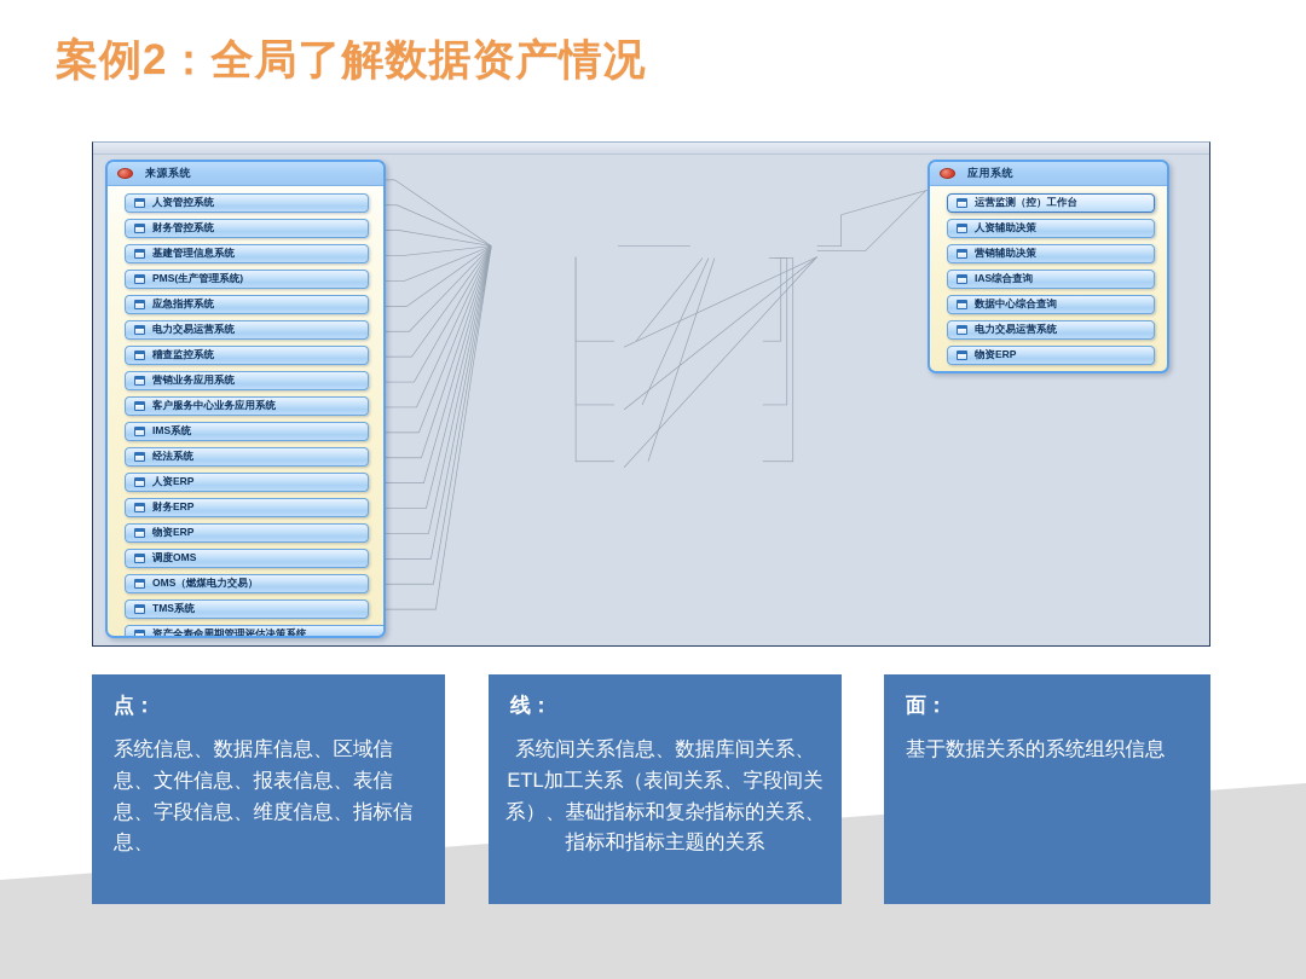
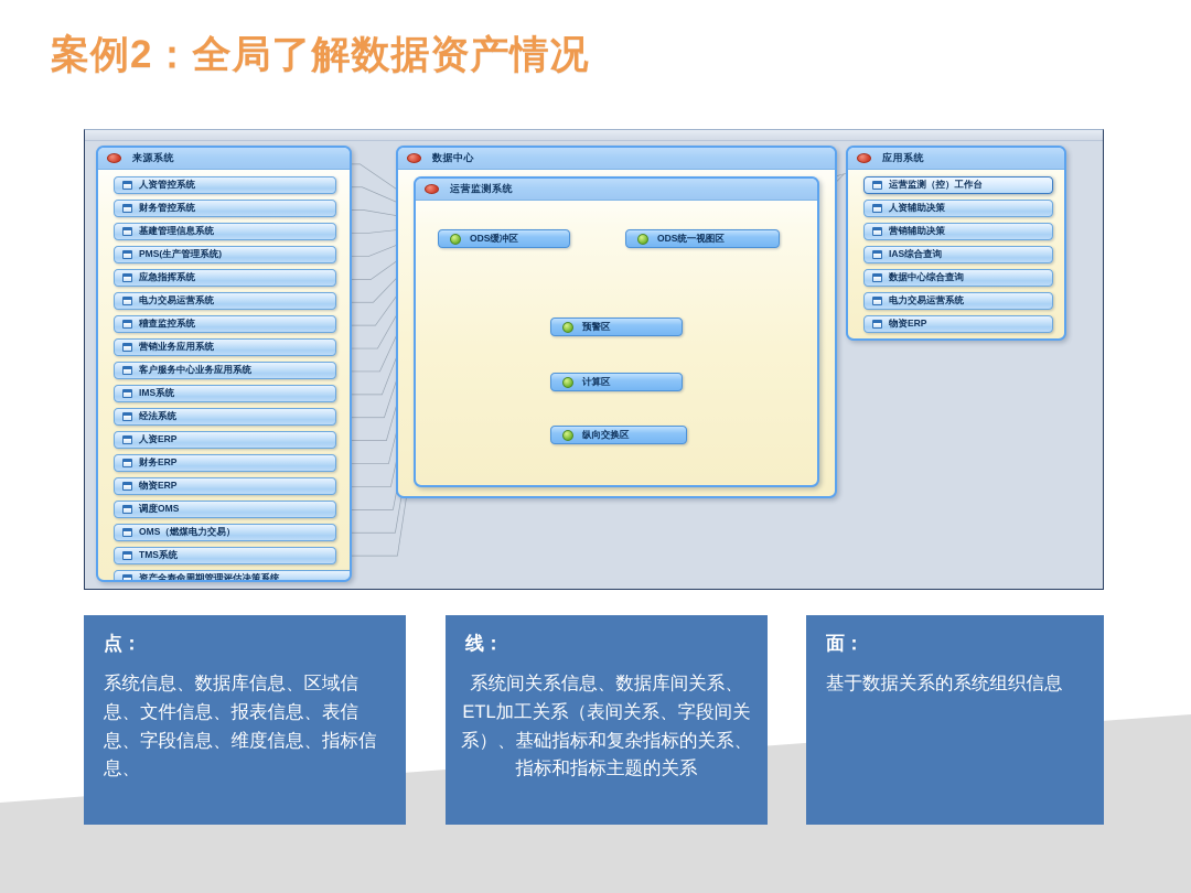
  案例2：全局了解数据资产情况
  来源系统
  人资管控系统
  财务管控系统
  基建管理信息系统
  PMS(生产管理系统)
  应急指挥系统
  电力交易运营系统
  稽查监控系统
  营销业务应用系统
  客户服务中心业务应用系统
  IMS系统
  经法系统
  人资ERP
  财务ERP
  物资ERP
  调度OMS
  OMS（燃煤电力交易）
  TMS系统
  资产全寿命周期管理评估决策系统
+ 数据中心
+ 运营监测系统
+ ODS缓冲区
+ ODS统一视图区
+ 预警区
+ 计算区
+ 纵向交换区
  应用系统
  运营监测（控）工作台
  人资辅助决策
  营销辅助决策
  IAS综合查询
  数据中心综合查询
  电力交易运营系统
  物资ERP
  点：
  系统信息、数据库信息、区域信息、文件信息、报表信息、表信息、字段信息、维度信息、指标信息、
  线：
  系统间关系信息、数据库间关系、 ETL加工关系（表间关系、字段间关系）、基础指标和复杂指标的关系、指标和指标主题的关系
  面：
  基于数据关系的系统组织信息
